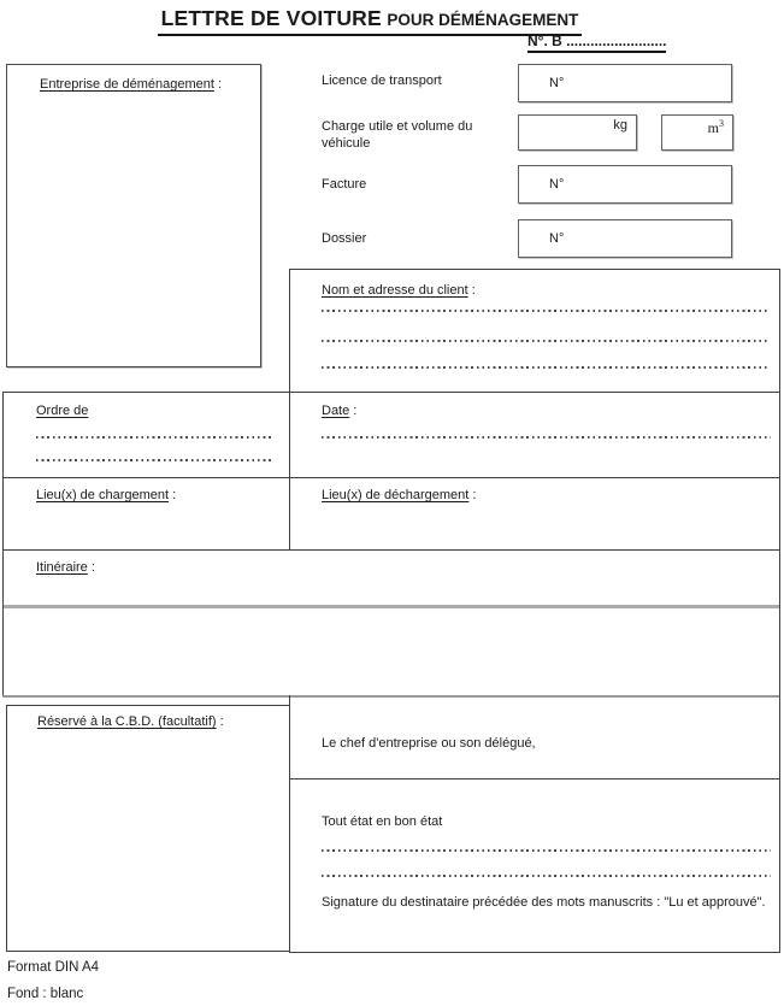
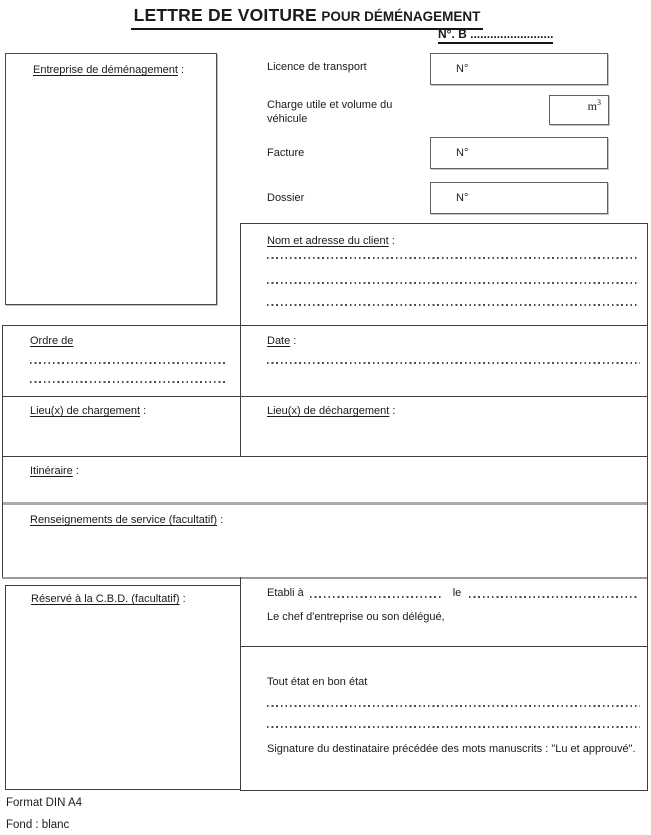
  LETTRE DE VOITURE POUR DÉMÉNAGEMENT
  N°. B .........................
  Entreprise de déménagement :
  Licence de transport
  Charge utile et volume du véhicule
  Facture
  Dossier
  N°
- kg
  m3
  N°
  N°
  Nom et adresse du client :
  Ordre de
  Date :
  Lieu(x) de chargement :
  Lieu(x) de déchargement :
  Itinéraire :
+ Renseignements de service (facultatif) :
  Réservé à la C.B.D. (facultatif) :
+ Etabli à
+ le
  Le chef d'entreprise ou son délégué,
  Tout état en bon état
  Signature du destinataire précédée des mots manuscrits : "Lu et approuvé".
  Format DIN A4
  Fond : blanc
